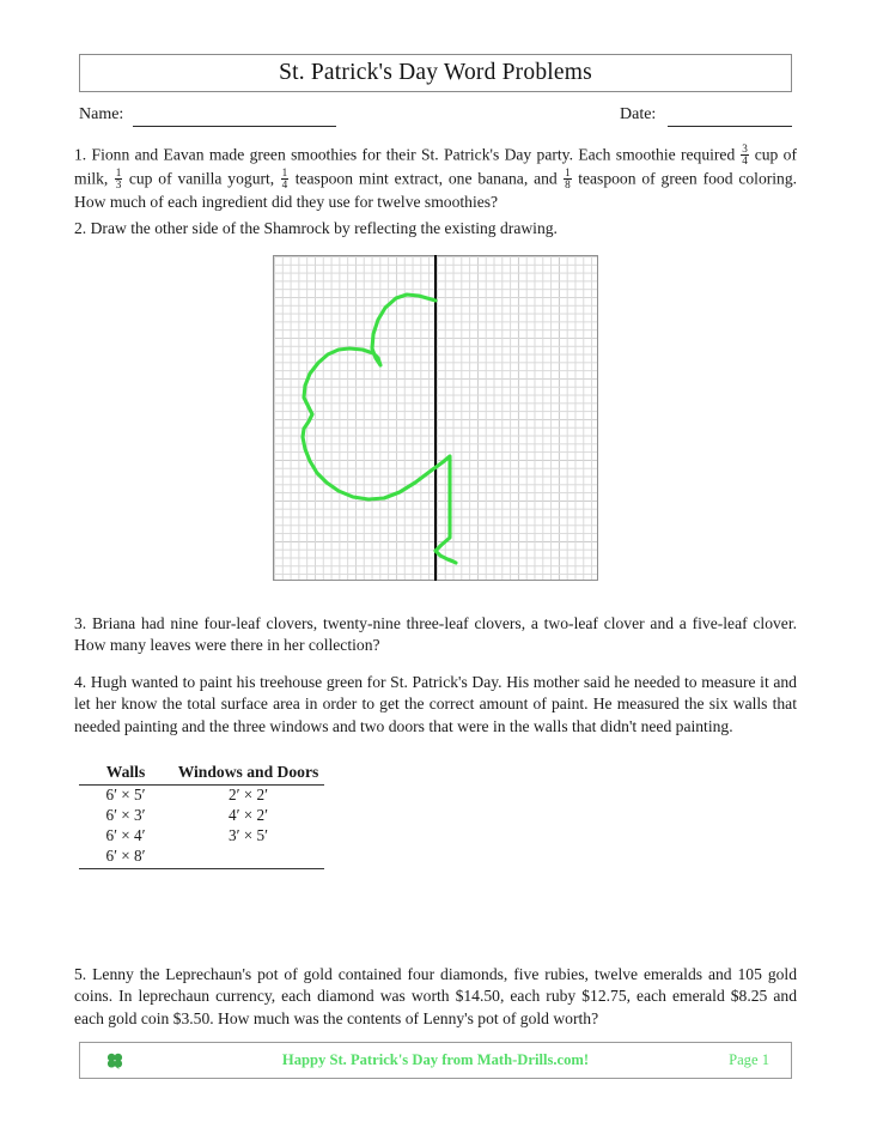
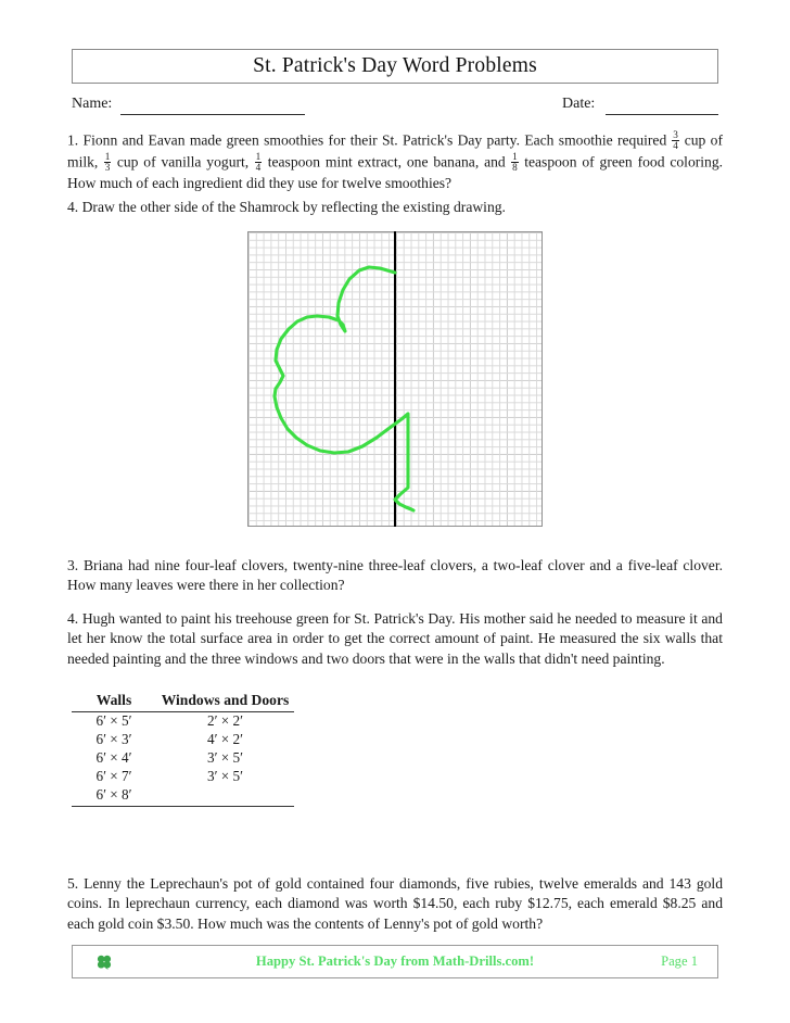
  St. Patrick's Day Word Problems
  Name:
  Date:
  1. Fionn and Eavan made green smoothies for their St. Patrick's Day party. Each smoothie required
  3
  4
  cup of milk,
  1
  3
  cup of vanilla yogurt,
  1
  4
  teaspoon mint extract, one banana, and
  1
  8
  teaspoon of green food coloring. How much of each ingredient did they use for twelve smoothies?
- 2. Draw the other side of the Shamrock by reflecting the existing drawing.
+ 4. Draw the other side of the Shamrock by reflecting the existing drawing.
  3. Briana had nine four-leaf clovers, twenty-nine three-leaf clovers, a two-leaf clover and a five-leaf clover. How many leaves were there in her collection?
  4. Hugh wanted to paint his treehouse green for St. Patrick's Day. His mother said he needed to measure it and let her know the total surface area in order to get the correct amount of paint. He measured the six walls that needed painting and the three windows and two doors that were in the walls that didn't need painting.
  Walls	Windows and Doors
  6′ × 5′	2′ × 2′
  6′ × 3′	4′ × 2′
  6′ × 4′	3′ × 5′
+ 6′ × 7′	3′ × 5′
  6′ × 8′
- 5. Lenny the Leprechaun's pot of gold contained four diamonds, five rubies, twelve emeralds and 105 gold coins. In leprechaun currency, each diamond was worth $14.50, each ruby $12.75, each emerald $8.25 and each gold coin $3.50. How much was the contents of Lenny's pot of gold worth?
+ 5. Lenny the Leprechaun's pot of gold contained four diamonds, five rubies, twelve emeralds and 143 gold coins. In leprechaun currency, each diamond was worth $14.50, each ruby $12.75, each emerald $8.25 and each gold coin $3.50. How much was the contents of Lenny's pot of gold worth?
  Happy St. Patrick's Day from Math-Drills.com!
  Page 1
